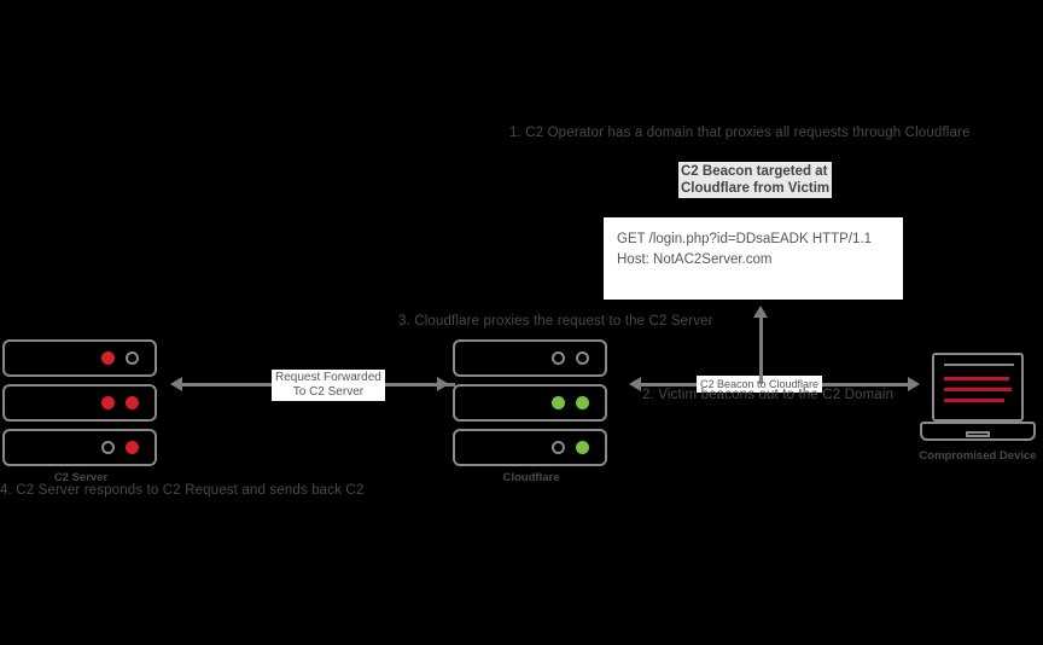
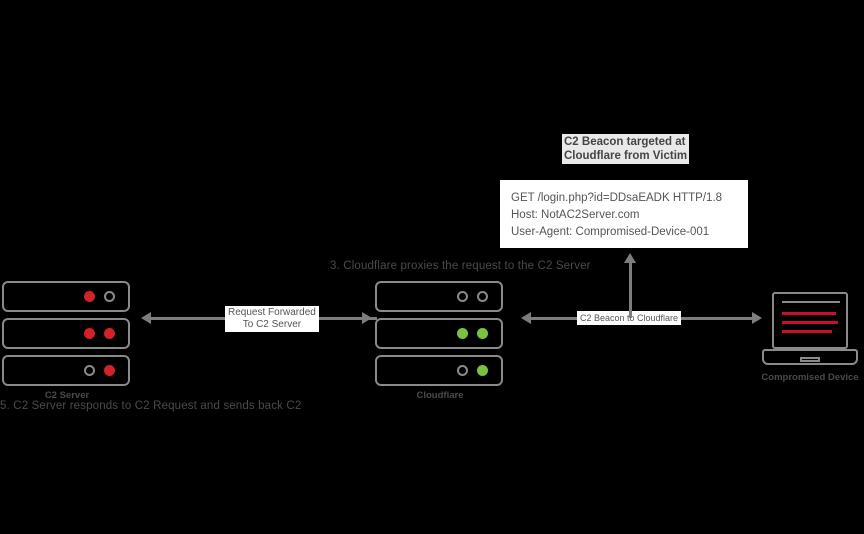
- 1. C2 Operator has a domain that proxies all requests through Cloudflare
  C2 Beacon targeted at
  Cloudflare from Victim
- GET /login.php?id=DDsaEADK HTTP/1.1
+ GET /login.php?id=DDsaEADK HTTP/1.8
  Host: NotAC2Server.com
+ User-Agent: Compromised-Device-001
  3. Cloudflare proxies the request to the C2 Server
  Request Forwarded
  To C2 Server
  C2 Beacon to Cloudflare
- 2. Victim beacons out to the C2 Domain
  C2 Server
  Cloudflare
  Compromised Device
- 4. C2 Server responds to C2 Request and sends back C2
+ 5. C2 Server responds to C2 Request and sends back C2
